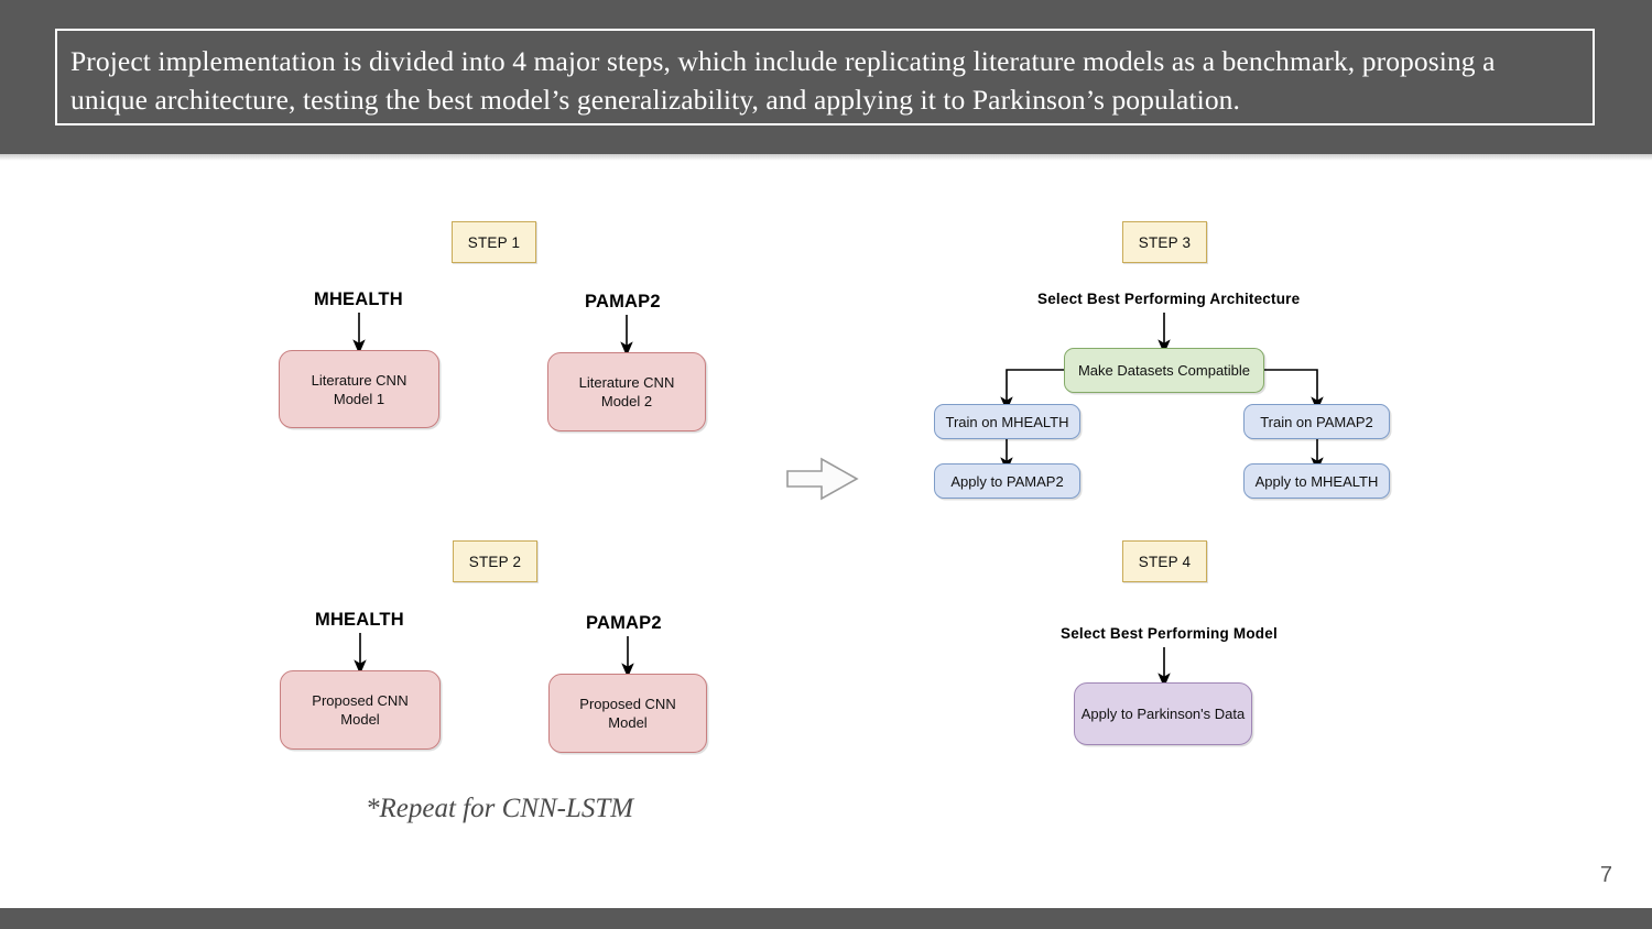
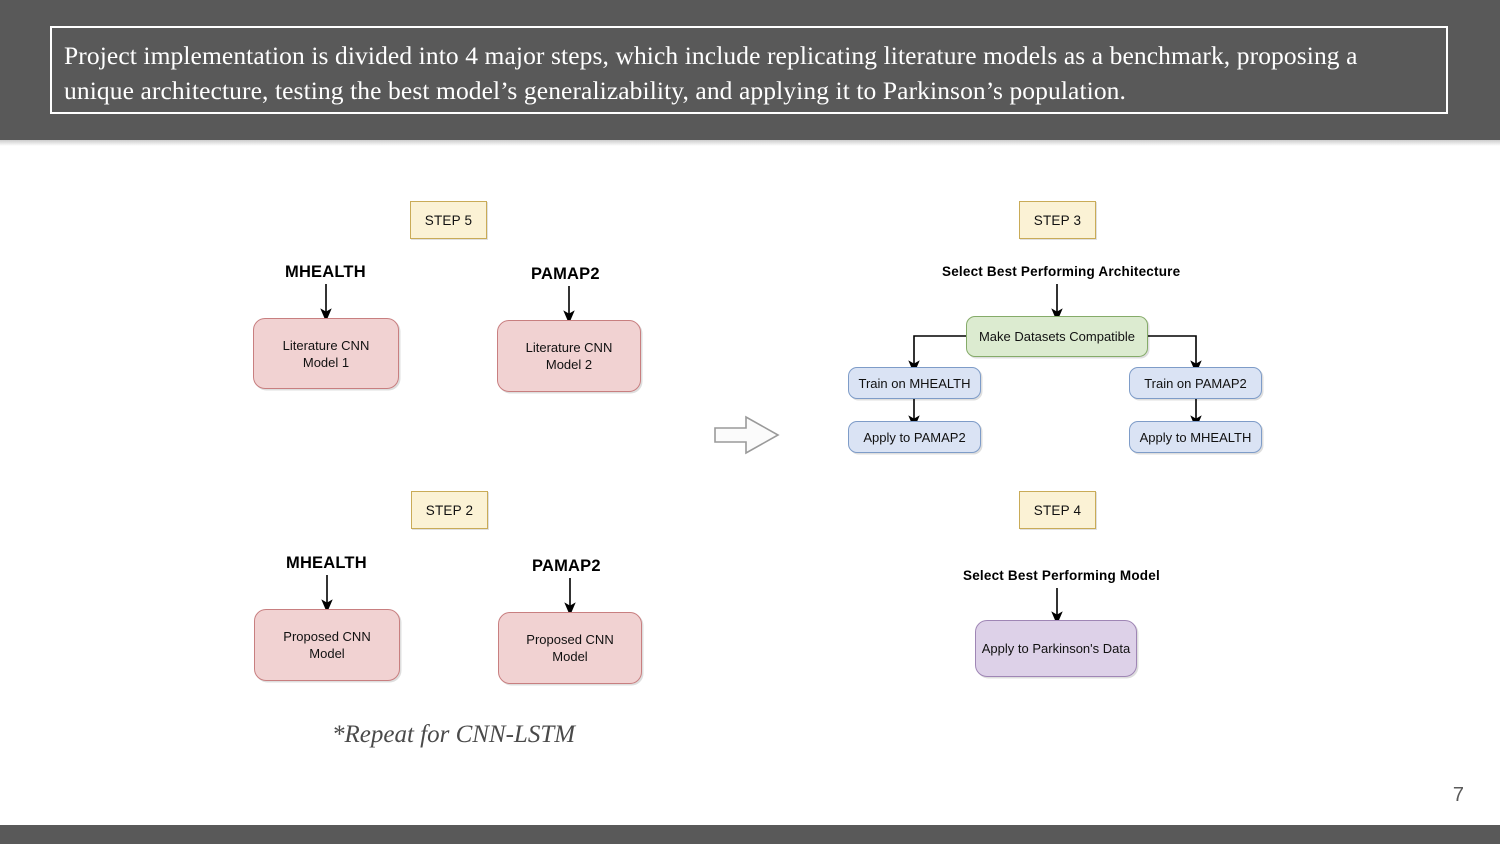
  Project implementation is divided into 4 major steps, which include replicating literature models as a benchmark, proposing a unique architecture, testing the best model’s generalizability, and applying it to Parkinson’s population.
- STEP 1
+ STEP 5
  MHEALTH
  PAMAP2
  Literature CNN
  Model 1
  Literature CNN
  Model 2
  STEP 2
  MHEALTH
  PAMAP2
  Proposed CNN
  Model
  Proposed CNN
  Model
  STEP 3
  Select Best Performing Architecture
  Make Datasets Compatible
  Train on MHEALTH
  Apply to PAMAP2
  Train on PAMAP2
  Apply to MHEALTH
  STEP 4
  Select Best Performing Model
  Apply to Parkinson's Data
  *Repeat for CNN-LSTM
  7
